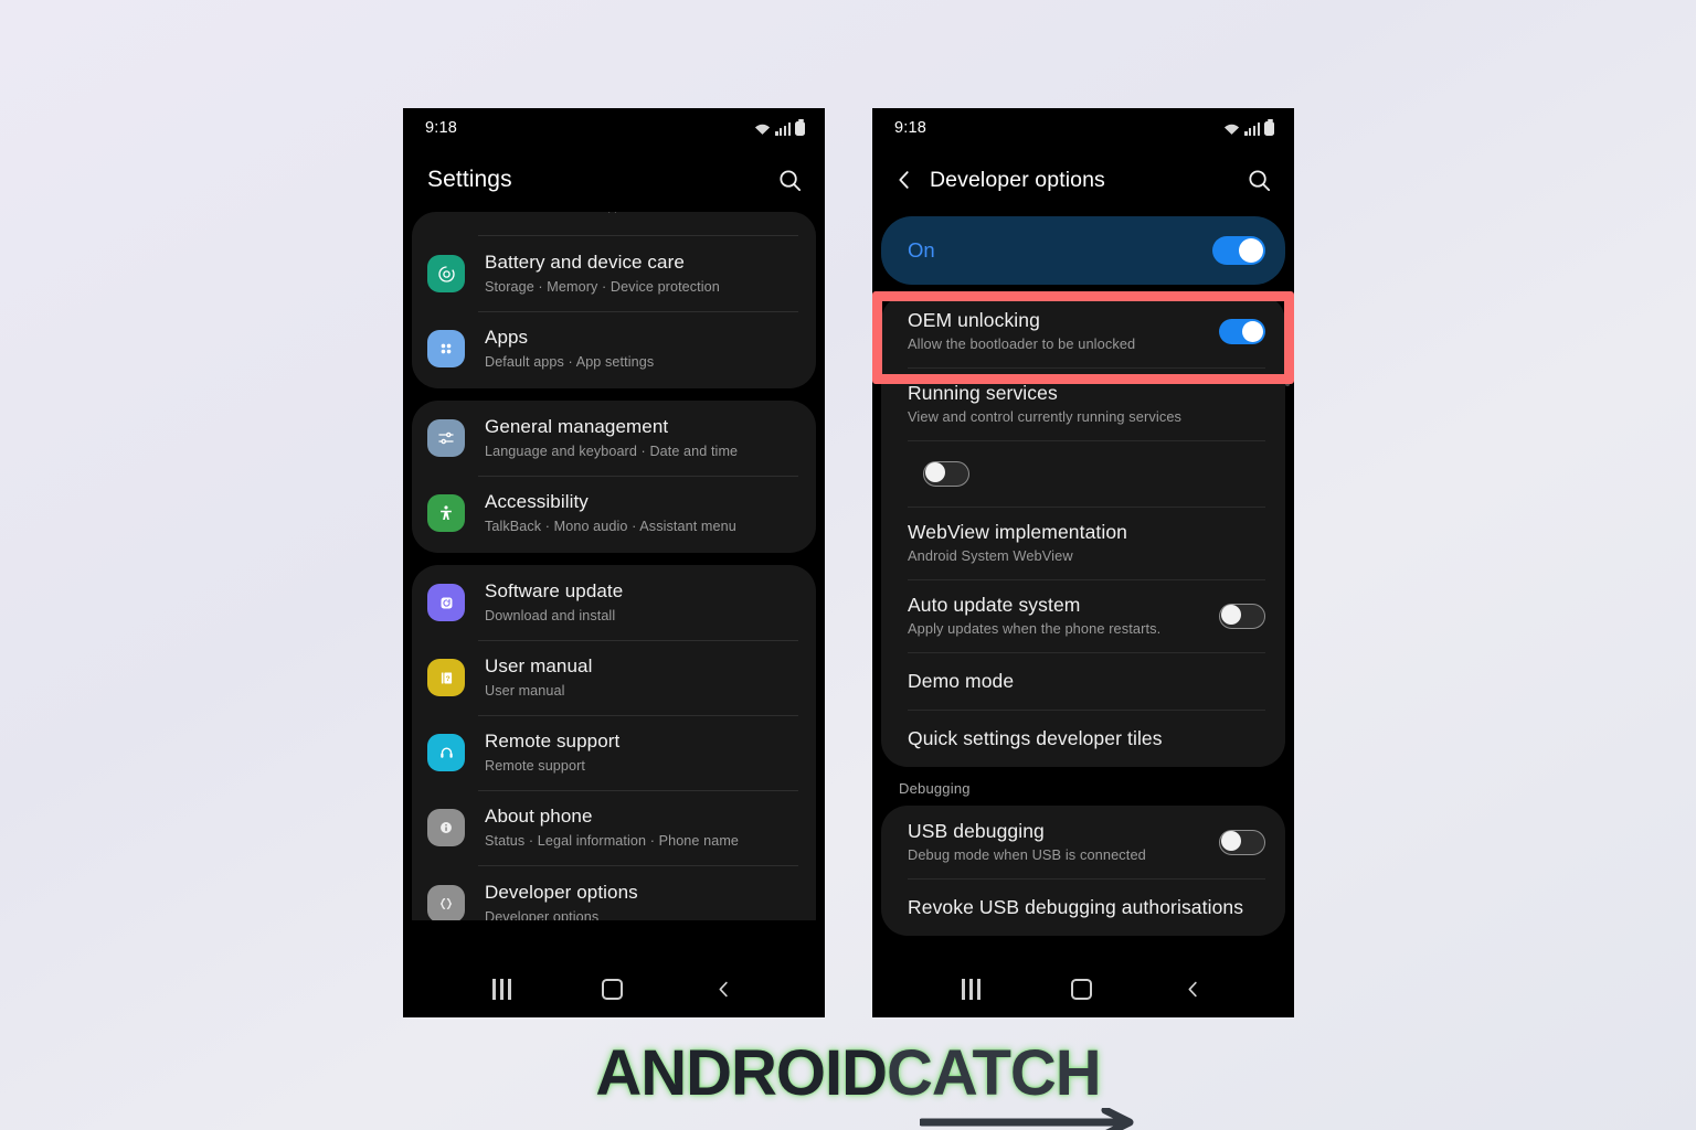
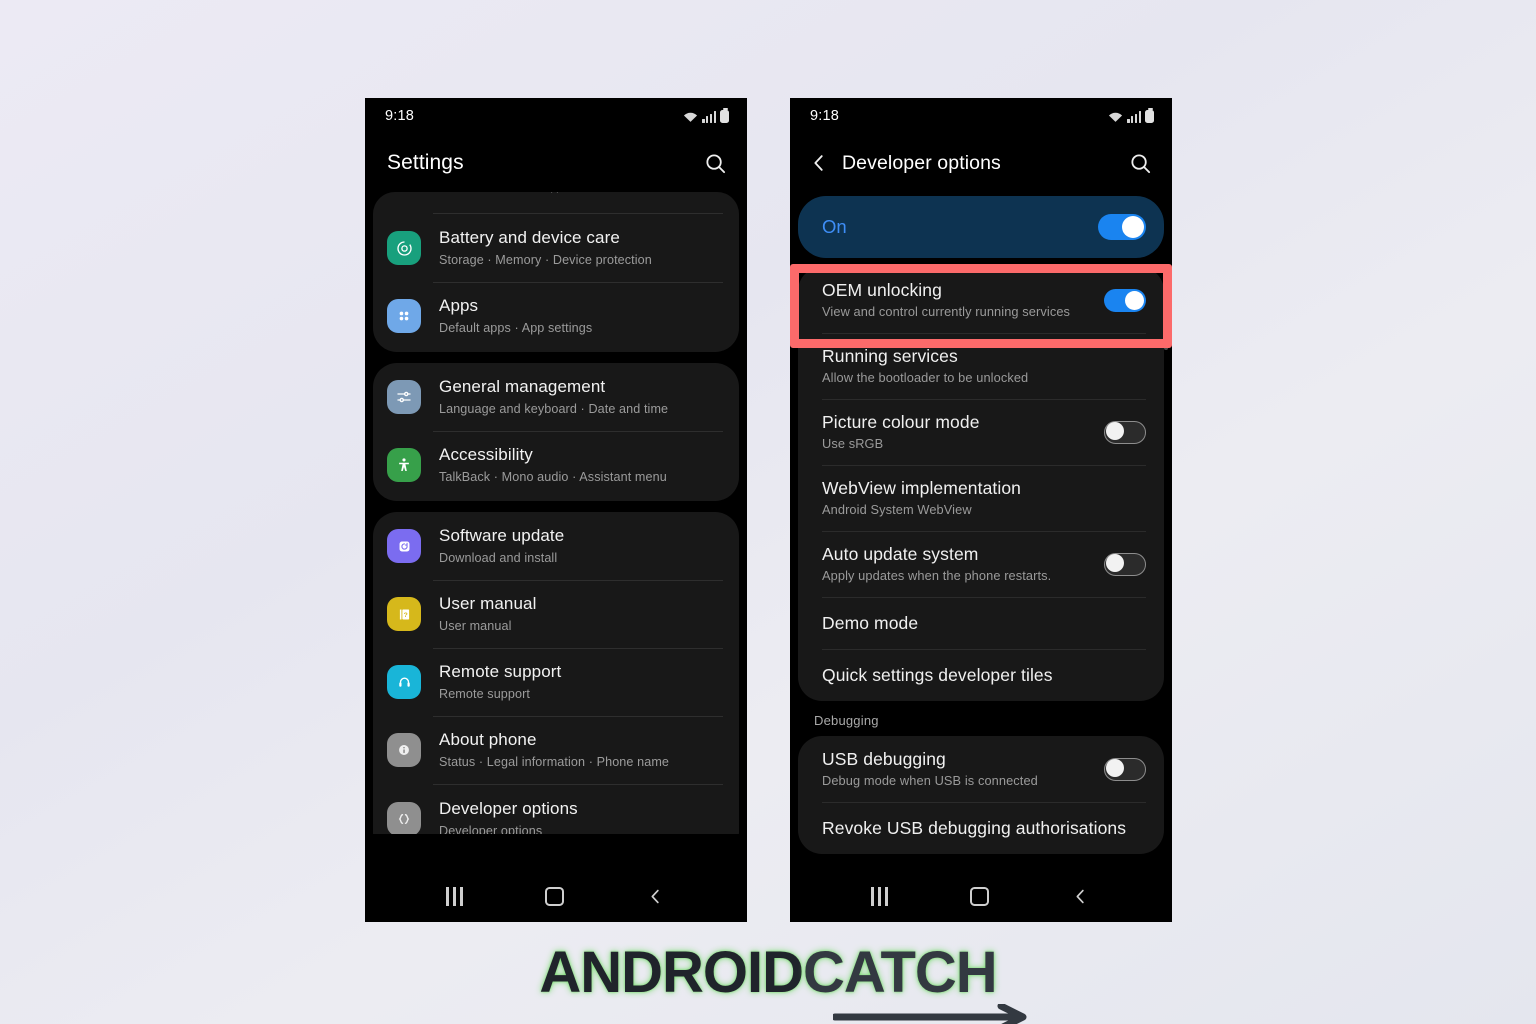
  9:18
  Settings
  Battery and device care
  Storage · Memory · Device protection
  Apps
  Default apps · App settings
  General management
  Language and keyboard · Date and time
  Accessibility
  TalkBack · Mono audio · Assistant menu
  Software update
  Download and install
  User manual
  User manual
  Remote support
  Remote support
  About phone
  Status · Legal information · Phone name
  Developer options
  Developer options
  9:18
  Developer options
  On
  OEM unlocking
- Allow the bootloader to be unlocked
+ View and control currently running services
  Running services
- View and control currently running services
+ Allow the bootloader to be unlocked
+ Picture colour mode
+ Use sRGB
  WebView implementation
  Android System WebView
  Auto update system
  Apply updates when the phone restarts.
  Demo mode
  Quick settings developer tiles
  Debugging
  USB debugging
  Debug mode when USB is connected
  Revoke USB debugging authorisations
  ANDROID
  CATCH
